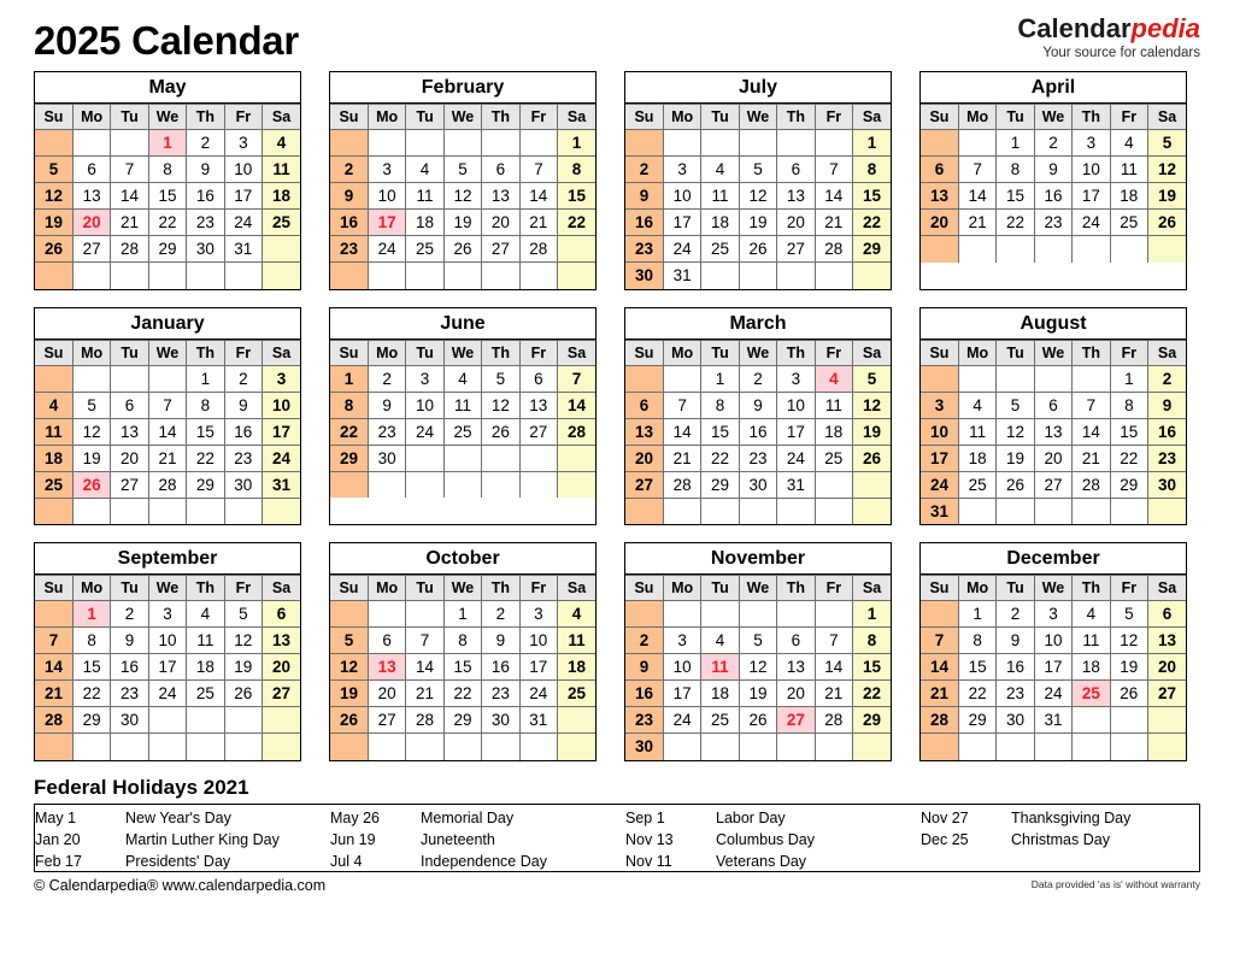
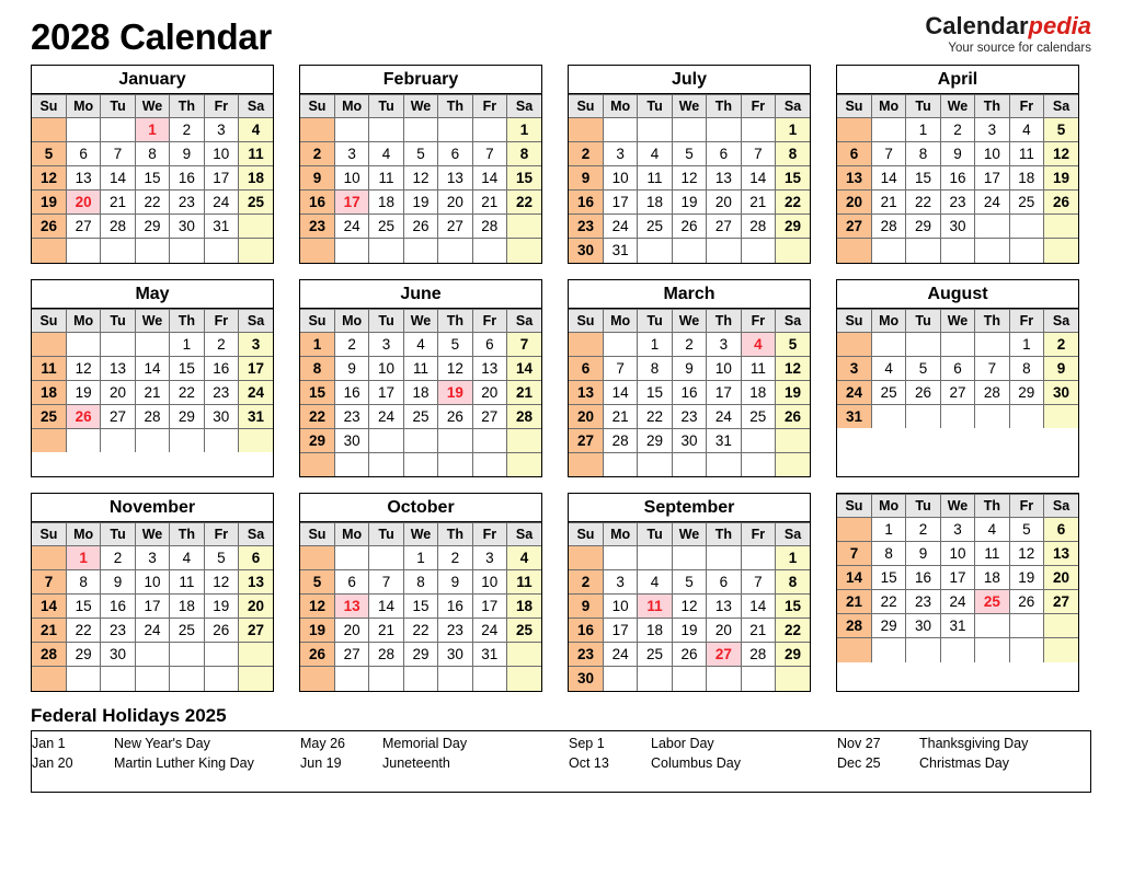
- 2025 Calendar
+ 2028 Calendar
  Calendarpedia
  Your source for calendars
- May
+ January
  Su	Mo	Tu	We	Th	Fr	Sa
  			1	2	3	4
  5	6	7	8	9	10	11
  12	13	14	15	16	17	18
  19	20	21	22	23	24	25
  26	27	28	29	30	31
  February
  Su	Mo	Tu	We	Th	Fr	Sa
  						1
  2	3	4	5	6	7	8
  9	10	11	12	13	14	15
  16	17	18	19	20	21	22
  23	24	25	26	27	28
  July
  Su	Mo	Tu	We	Th	Fr	Sa
  						1
  2	3	4	5	6	7	8
  9	10	11	12	13	14	15
  16	17	18	19	20	21	22
  23	24	25	26	27	28	29
  30	31
  April
  Su	Mo	Tu	We	Th	Fr	Sa
  		1	2	3	4	5
  6	7	8	9	10	11	12
  13	14	15	16	17	18	19
  20	21	22	23	24	25	26
+ 27	28	29	30
- January
+ May
  Su	Mo	Tu	We	Th	Fr	Sa
  				1	2	3
- 4	5	6	7	8	9	10
  11	12	13	14	15	16	17
  18	19	20	21	22	23	24
  25	26	27	28	29	30	31
  June
  Su	Mo	Tu	We	Th	Fr	Sa
  1	2	3	4	5	6	7
  8	9	10	11	12	13	14
+ 15	16	17	18	19	20	21
  22	23	24	25	26	27	28
  29	30
  March
  Su	Mo	Tu	We	Th	Fr	Sa
  		1	2	3	4	5
  6	7	8	9	10	11	12
  13	14	15	16	17	18	19
  20	21	22	23	24	25	26
  27	28	29	30	31
  August
  Su	Mo	Tu	We	Th	Fr	Sa
  					1	2
  3	4	5	6	7	8	9
- 10	11	12	13	14	15	16
- 17	18	19	20	21	22	23
  24	25	26	27	28	29	30
  31
- September
+ November
  Su	Mo	Tu	We	Th	Fr	Sa
  	1	2	3	4	5	6
  7	8	9	10	11	12	13
  14	15	16	17	18	19	20
  21	22	23	24	25	26	27
  28	29	30
  October
  Su	Mo	Tu	We	Th	Fr	Sa
  			1	2	3	4
  5	6	7	8	9	10	11
  12	13	14	15	16	17	18
  19	20	21	22	23	24	25
  26	27	28	29	30	31
- November
+ September
  Su	Mo	Tu	We	Th	Fr	Sa
  						1
  2	3	4	5	6	7	8
  9	10	11	12	13	14	15
  16	17	18	19	20	21	22
  23	24	25	26	27	28	29
  30
- December
  Su	Mo	Tu	We	Th	Fr	Sa
  	1	2	3	4	5	6
  7	8	9	10	11	12	13
  14	15	16	17	18	19	20
  21	22	23	24	25	26	27
  28	29	30	31
- Federal Holidays 2021
+ Federal Holidays 2025
- May 1	New Year's Day	May 26	Memorial Day	Sep 1	Labor Day	Nov 27	Thanksgiving Day
+ Jan 1	New Year's Day	May 26	Memorial Day	Sep 1	Labor Day	Nov 27	Thanksgiving Day
- Jan 20	Martin Luther King Day	Jun 19	Juneteenth	Nov 13	Columbus Day	Dec 25	Christmas Day
+ Jan 20	Martin Luther King Day	Jun 19	Juneteenth	Oct 13	Columbus Day	Dec 25	Christmas Day
- Feb 17	Presidents' Day	Jul 4	Independence Day	Nov 11	Veterans Day
- © Calendarpedia® www.calendarpedia.com
- Data provided 'as is' without warranty
